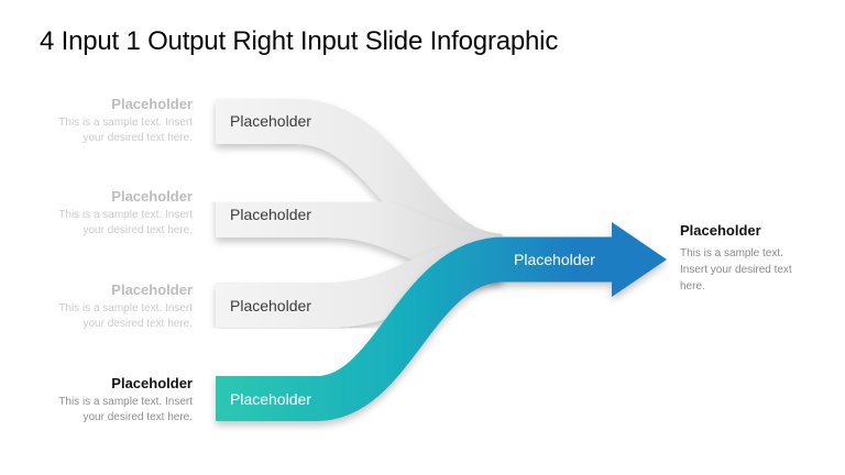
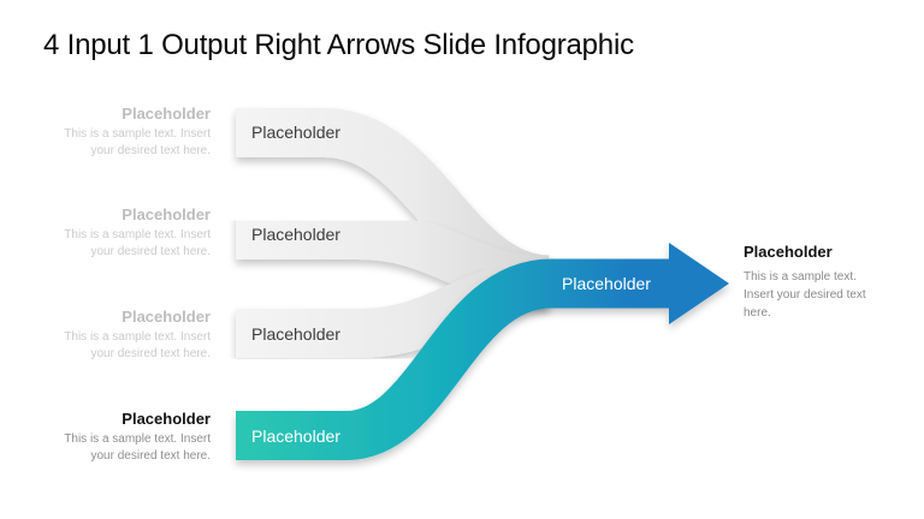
- 4 Input 1 Output Right Input Slide Infographic
+ 4 Input 1 Output Right Arrows Slide Infographic
  Placeholder
  Placeholder
  Placeholder
  Placeholder
  Placeholder
  Placeholder
  This is a sample text. Insert your desired text here.
  Placeholder
  This is a sample text. Insert your desired text here.
  Placeholder
  This is a sample text. Insert your desired text here.
  Placeholder
  This is a sample text. Insert your desired text here.
  Placeholder
  This is a sample text. Insert your desired text here.
